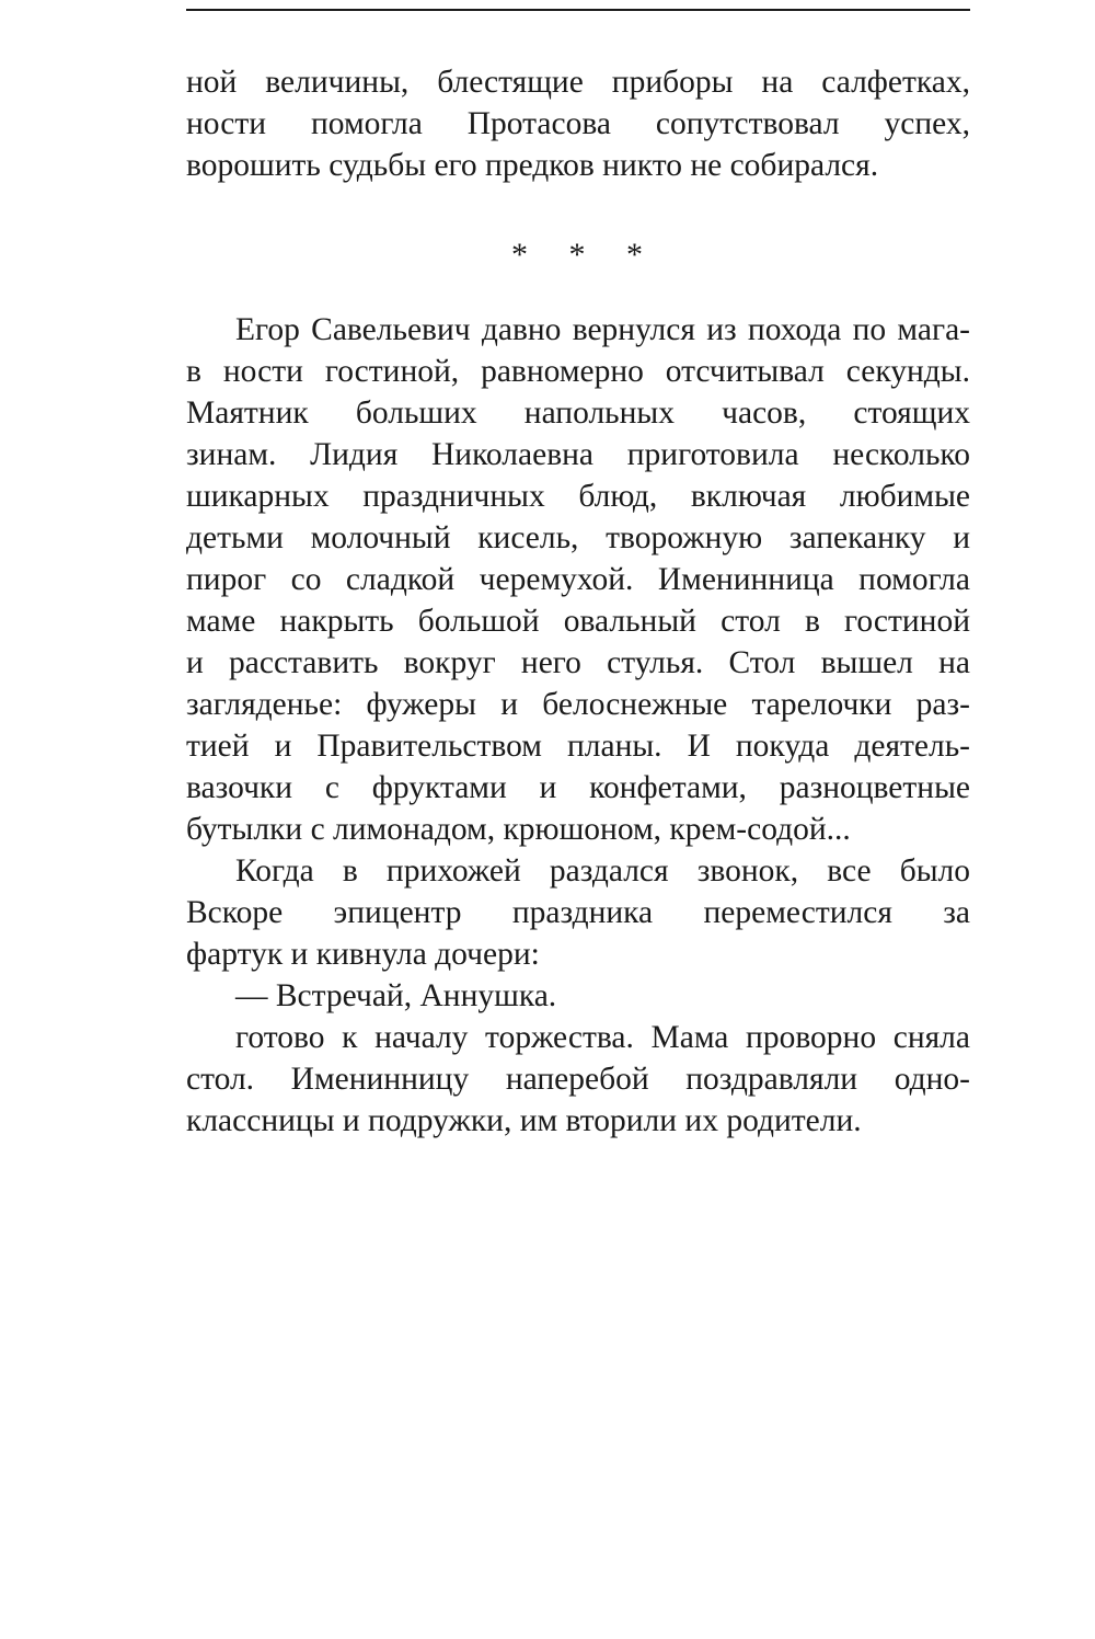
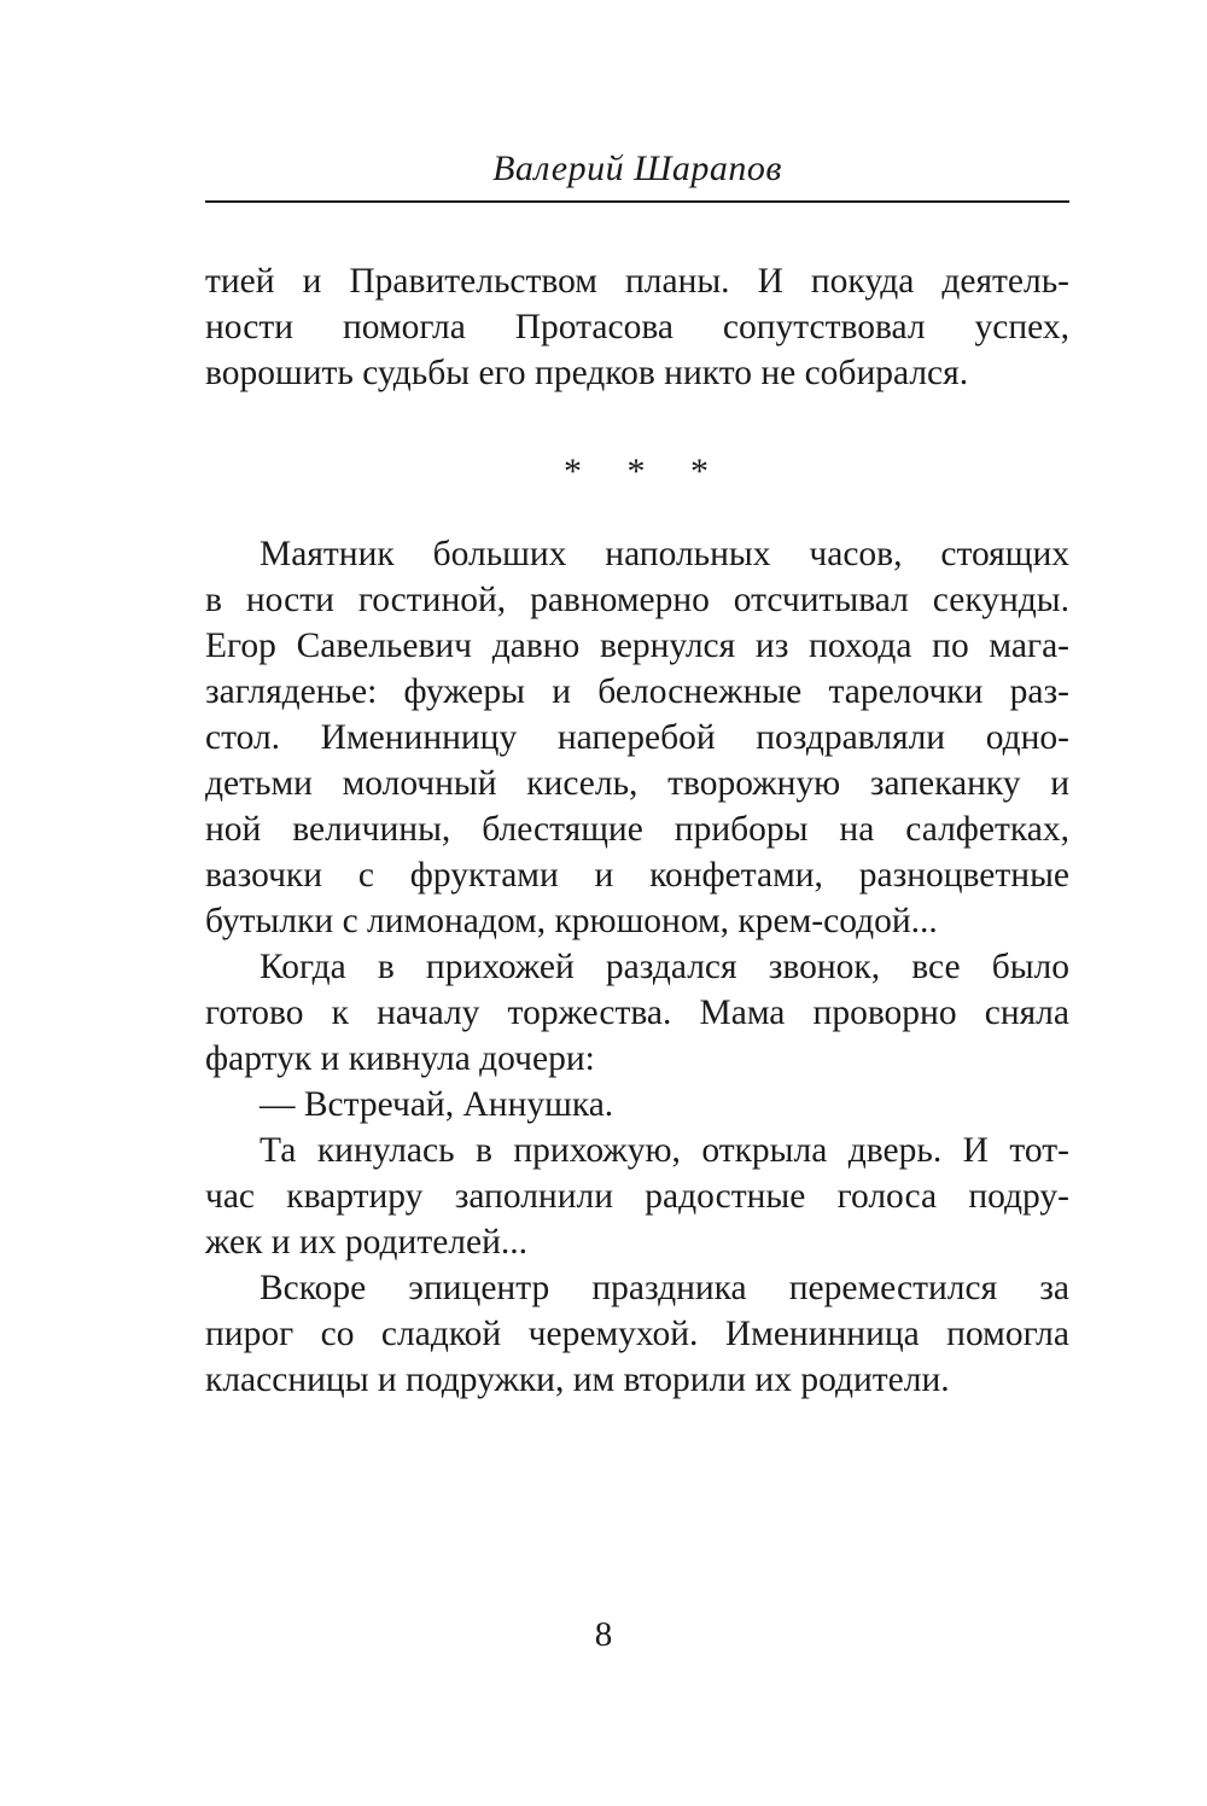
+ Валерий Шарапов
- ной величины, блестящие приборы на салфетках,
+ тией и Правительством планы. И покуда деятель-
  ности помогла Протасова сопутствовал успех,
  ворошить судьбы его предков никто не собирался.
  * * *
- Егор Савельевич давно вернулся из похода по мага-
+ Маятник больших напольных часов, стоящих
  в ности гостиной, равномерно отсчитывал секунды.
- Маятник больших напольных часов, стоящих
+ Егор Савельевич давно вернулся из похода по мага-
- зинам. Лидия Николаевна приготовила несколько
- шикарных праздничных блюд, включая любимые
- детьми молочный кисель, творожную запеканку и
+ загляденье: фужеры и белоснежные тарелочки раз-
- пирог со сладкой черемухой. Именинница помогла
+ стол. Именинницу наперебой поздравляли одно-
- маме накрыть большой овальный стол в гостиной
- и расставить вокруг него стулья. Стол вышел на
- загляденье: фужеры и белоснежные тарелочки раз-
+ детьми молочный кисель, творожную запеканку и
- тией и Правительством планы. И покуда деятель-
+ ной величины, блестящие приборы на салфетках,
  вазочки с фруктами и конфетами, разноцветные
  бутылки с лимонадом, крюшоном, крем-содой...
  Когда в прихожей раздался звонок, все было
- Вскоре эпицентр праздника переместился за
+ готово к началу торжества. Мама проворно сняла
  фартук и кивнула дочери:
  — Встречай, Аннушка.
+ Та кинулась в прихожую, открыла дверь. И тот-
+ час квартиру заполнили радостные голоса подру-
+ жек и их родителей...
- готово к началу торжества. Мама проворно сняла
+ Вскоре эпицентр праздника переместился за
- стол. Именинницу наперебой поздравляли одно-
+ пирог со сладкой черемухой. Именинница помогла
  классницы и подружки, им вторили их родители.
+ 8
